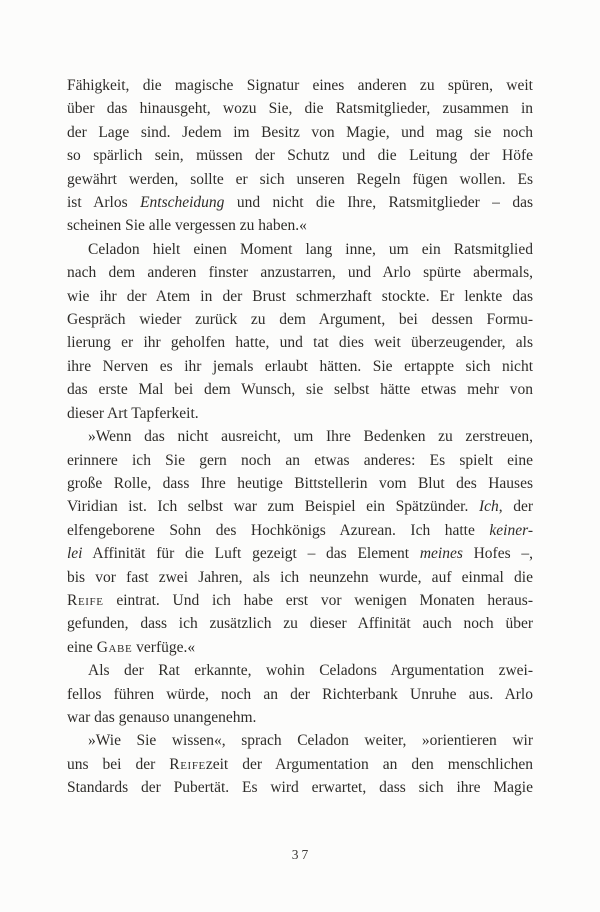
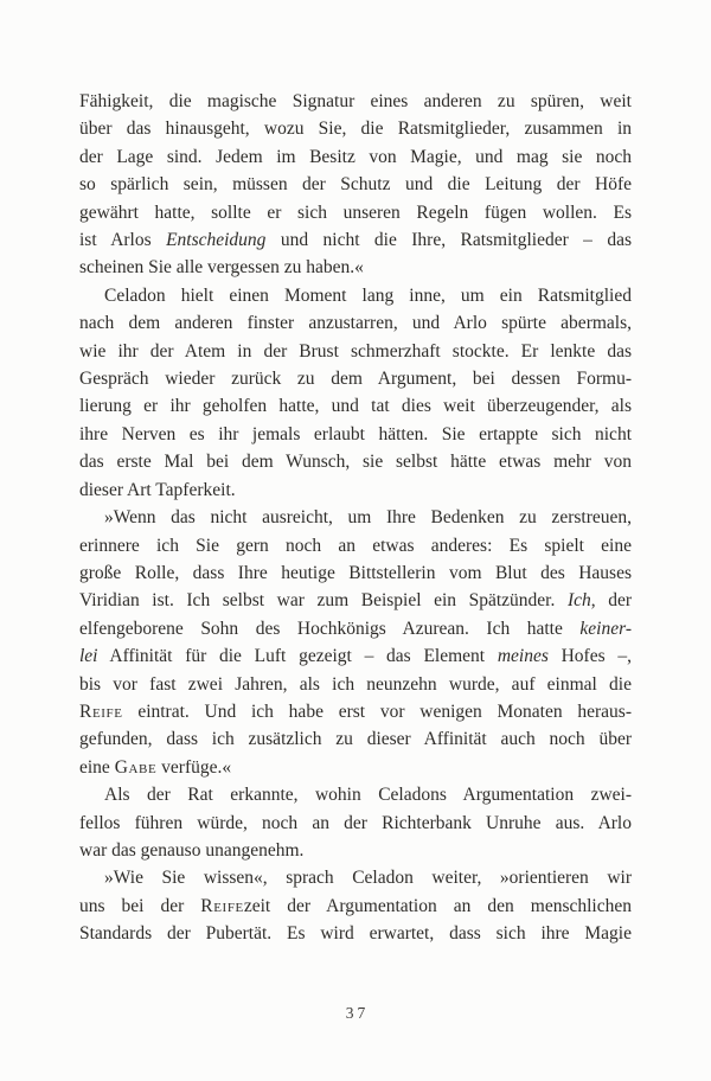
  Fähigkeit, die magische Signatur eines anderen zu spüren, weit
  über das hinausgeht, wozu Sie, die Ratsmitglieder, zusammen in
  der Lage sind. Jedem im Besitz von Magie, und mag sie noch
  so spärlich sein, müssen der Schutz und die Leitung der Höfe
- gewährt werden, sollte er sich unseren Regeln fügen wollen. Es
+ gewährt hatte, sollte er sich unseren Regeln fügen wollen. Es
  ist Arlos Entscheidung und nicht die Ihre, Ratsmitglieder – das
  scheinen Sie alle vergessen zu haben.«
  Celadon hielt einen Moment lang inne, um ein Ratsmitglied
  nach dem anderen finster anzustarren, und Arlo spürte abermals,
  wie ihr der Atem in der Brust schmerzhaft stockte. Er lenkte das
  Gespräch wieder zurück zu dem Argument, bei dessen Formu-
  lierung er ihr geholfen hatte, und tat dies weit überzeugender, als
  ihre Nerven es ihr jemals erlaubt hätten. Sie ertappte sich nicht
  das erste Mal bei dem Wunsch, sie selbst hätte etwas mehr von
  dieser Art Tapferkeit.
  »Wenn das nicht ausreicht, um Ihre Bedenken zu zerstreuen,
  erinnere ich Sie gern noch an etwas anderes: Es spielt eine
  große Rolle, dass Ihre heutige Bittstellerin vom Blut des Hauses
  Viridian ist. Ich selbst war zum Beispiel ein Spätzünder. Ich, der
  elfengeborene Sohn des Hochkönigs Azurean. Ich hatte keiner-
  lei Affinität für die Luft gezeigt – das Element meines Hofes –,
  bis vor fast zwei Jahren, als ich neunzehn wurde, auf einmal die
  Reife eintrat. Und ich habe erst vor wenigen Monaten heraus-
  gefunden, dass ich zusätzlich zu dieser Affinität auch noch über
  eine Gabe verfüge.«
  Als der Rat erkannte, wohin Celadons Argumentation zwei-
  fellos führen würde, noch an der Richterbank Unruhe aus. Arlo
  war das genauso unangenehm.
  »Wie Sie wissen«, sprach Celadon weiter, »orientieren wir
  uns bei der Reifezeit der Argumentation an den menschlichen
  Standards der Pubertät. Es wird erwartet, dass sich ihre Magie
  37
